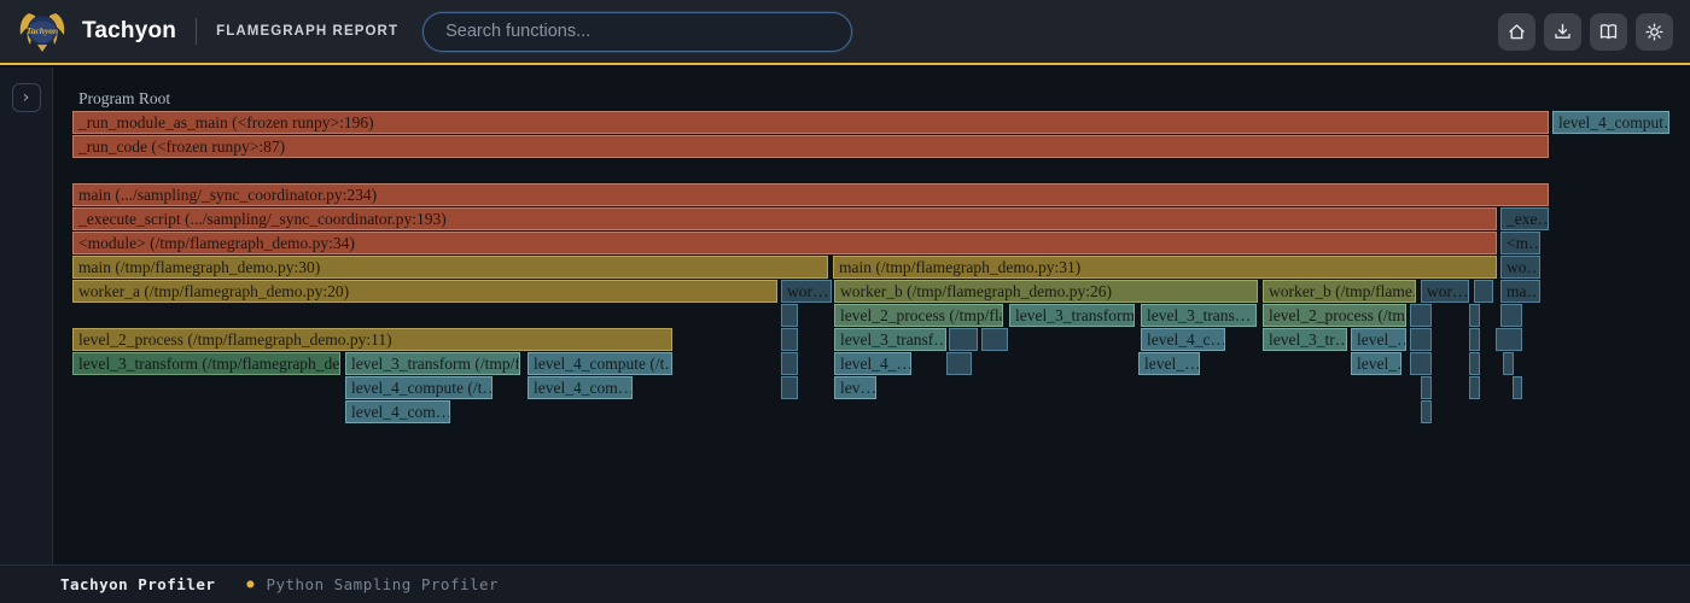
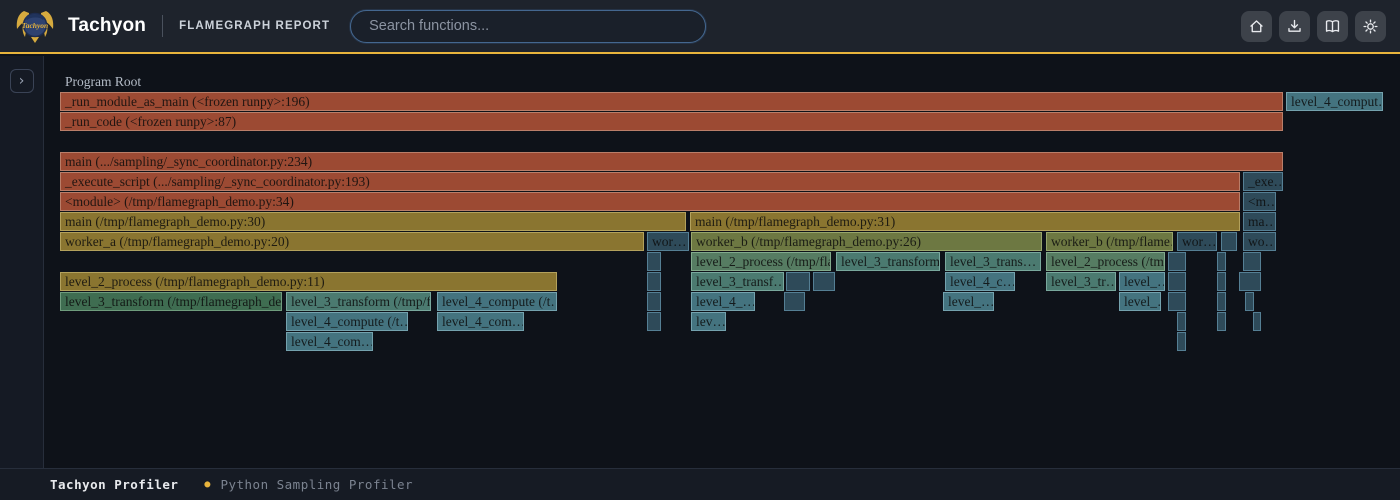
  Tachyon
  Tachyon
  FLAMEGRAPH REPORT
  Search functions...
  ›
  Program Root
  _run_module_as_main (<frozen runpy>:196)
  level_4_comput
  _run_code (<frozen runpy>:87)
  main (.../sampling/_sync_coordinator.py:234)
  _execute_script (.../sampling/_sync_coordinator.py:193)
  _exe…
  <module> (/tmp/flamegraph_demo.py:34)
  <m…
  main (/tmp/flamegraph_demo.py:30)
  main (/tmp/flamegraph_demo.py:31)
- wo…
+ ma…
  worker_a (/tmp/flamegraph_demo.py:20)
  wor…
  worker_b (/tmp/flamegraph_demo.py:26)
  worker_b (/tmp/flame
  wor…
- ma…
+ wo…
  level_2_process (/tmp/fla
  level_3_transform
  level_3_trans…
  level_2_process (/tm
  level_2_process (/tmp/flamegraph_demo.py:11)
  level_3_transf…
  level_4_c…
  level_3_tr…
  level_…
  level_3_transform (/tmp/flamegraph_de
  level_3_transform (/tmp/f
  level_4_compute (/t
  level_4_…
  level_…
  level_
  level_4_compute (/t…
  level_4_com…
  lev…
  level_4_com…
  Tachyon Profiler
  ●
  Python Sampling Profiler
